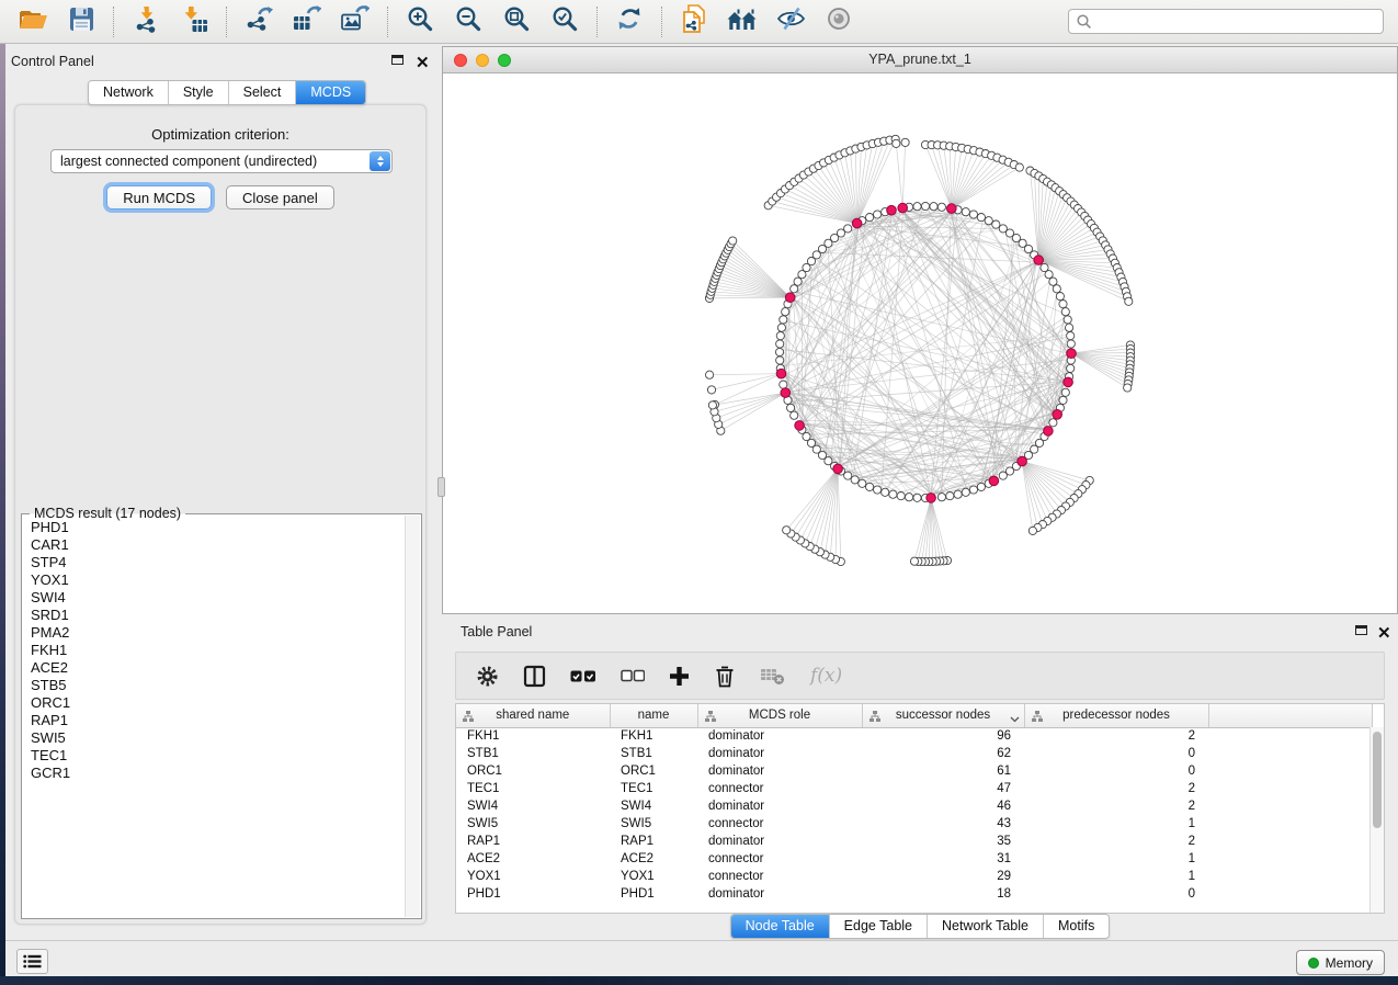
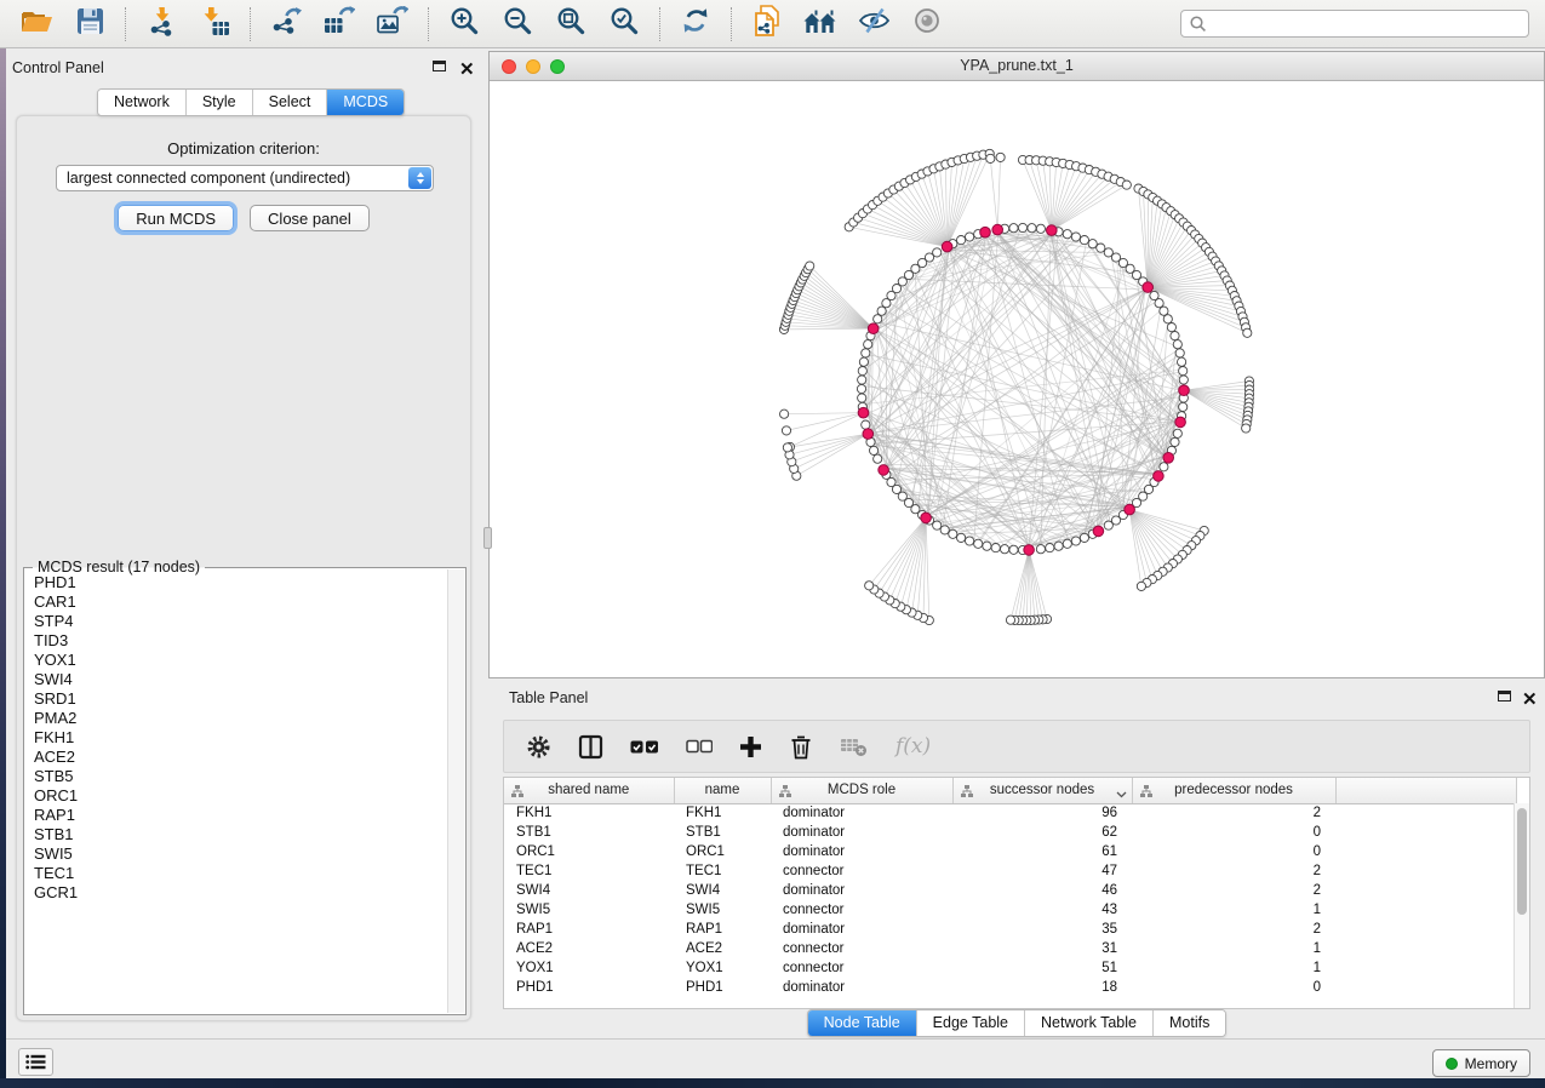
  Control Panel
  ✕
  Network
  Style
  Select
  MCDS
  Optimization criterion:
  largest connected component (undirected)
  Run MCDS
  Close panel
  MCDS result (17 nodes)
  PHD1
  CAR1
  STP4
+ TID3
  YOX1
  SWI4
  SRD1
  PMA2
  FKH1
  ACE2
  STB5
  ORC1
  RAP1
+ STB1
  SWI5
  TEC1
  GCR1
  YPA_prune.txt_1
  Table Panel
  ✕
  f(x)
  shared name	name	MCDS role	successor nodes	predecessor nodes
  FKH1	FKH1	dominator	96	2
  STB1	STB1	dominator	62	0
  ORC1	ORC1	dominator	61	0
  TEC1	TEC1	connector	47	2
  SWI4	SWI4	dominator	46	2
  SWI5	SWI5	connector	43	1
  RAP1	RAP1	dominator	35	2
  ACE2	ACE2	connector	31	1
- YOX1	YOX1	connector	29	1
+ YOX1	YOX1	connector	51	1
  PHD1	PHD1	dominator	18	0
  Node Table
  Edge Table
  Network Table
  Motifs
  Memory
